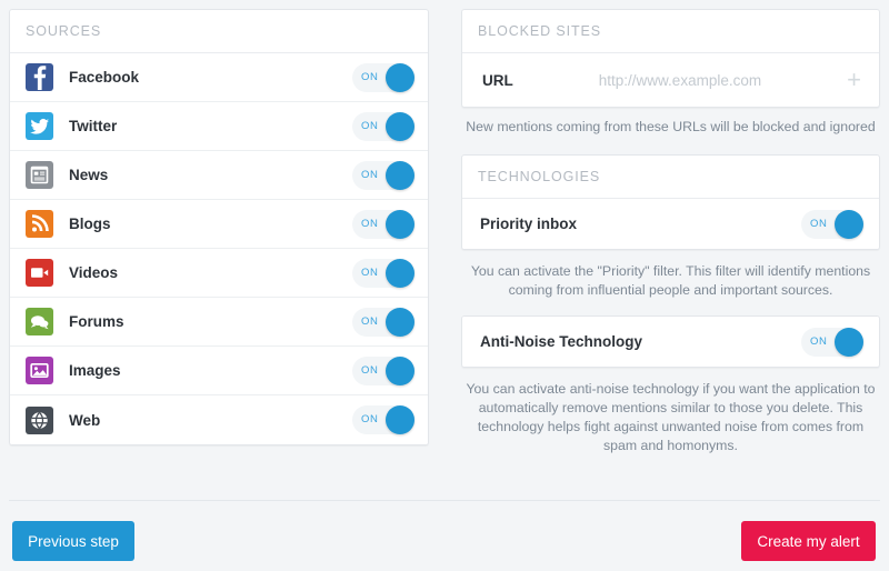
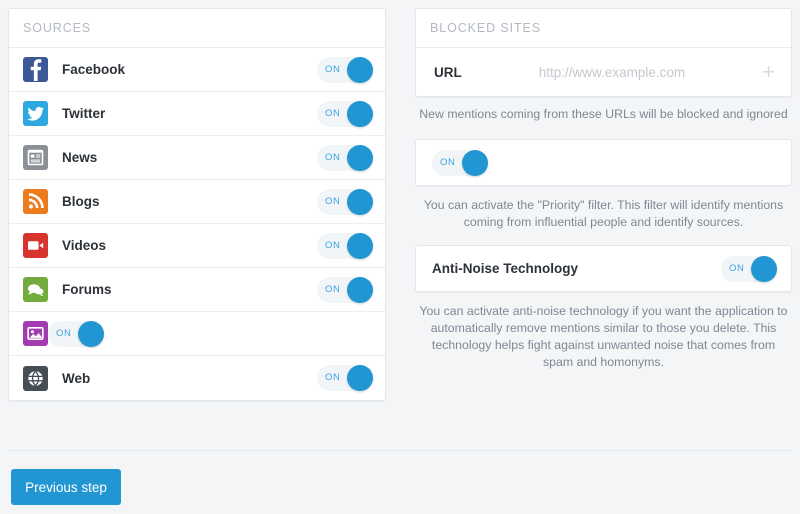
  SOURCES
  Facebook
  ON
  Twitter
  ON
  News
  ON
  Blogs
  ON
  Videos
  ON
  Forums
  ON
- Images
  ON
  Web
  ON
  BLOCKED SITES
  URL
  http://www.example.com
  +
  New mentions coming from these URLs will be blocked and ignored
- TECHNOLOGIES
- Priority inbox
  ON
- You can activate the "Priority" filter. This filter will identify mentions coming from influential people and important sources.
+ You can activate the "Priority" filter. This filter will identify mentions coming from influential people and identify sources.
  Anti-Noise Technology
  ON
- You can activate anti-noise technology if you want the application to automatically remove mentions similar to those you delete. This technology helps fight against unwanted noise from comes from spam and homonyms.
+ You can activate anti-noise technology if you want the application to automatically remove mentions similar to those you delete. This technology helps fight against unwanted noise that comes from spam and homonyms.
  Previous step
- Create my alert
